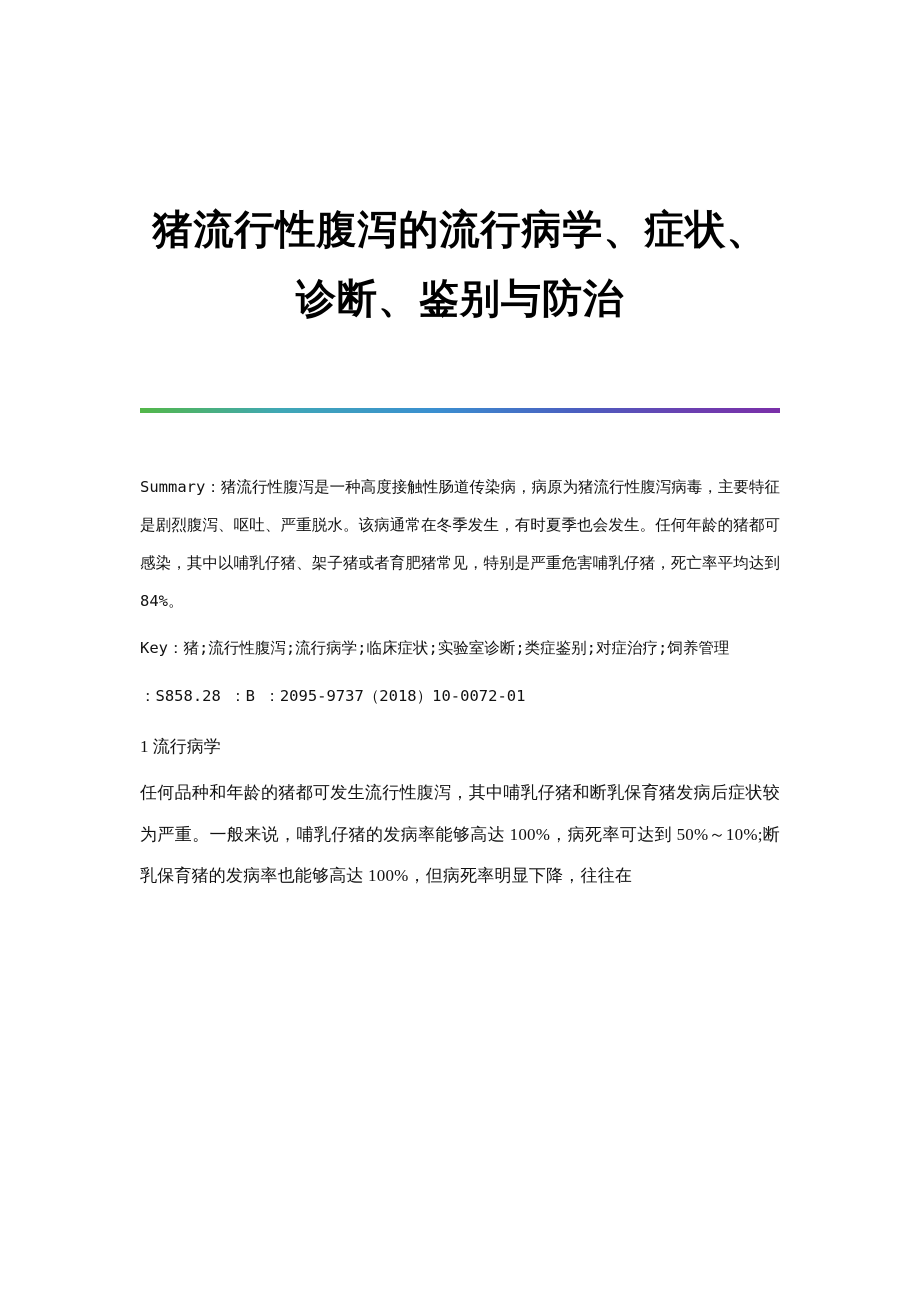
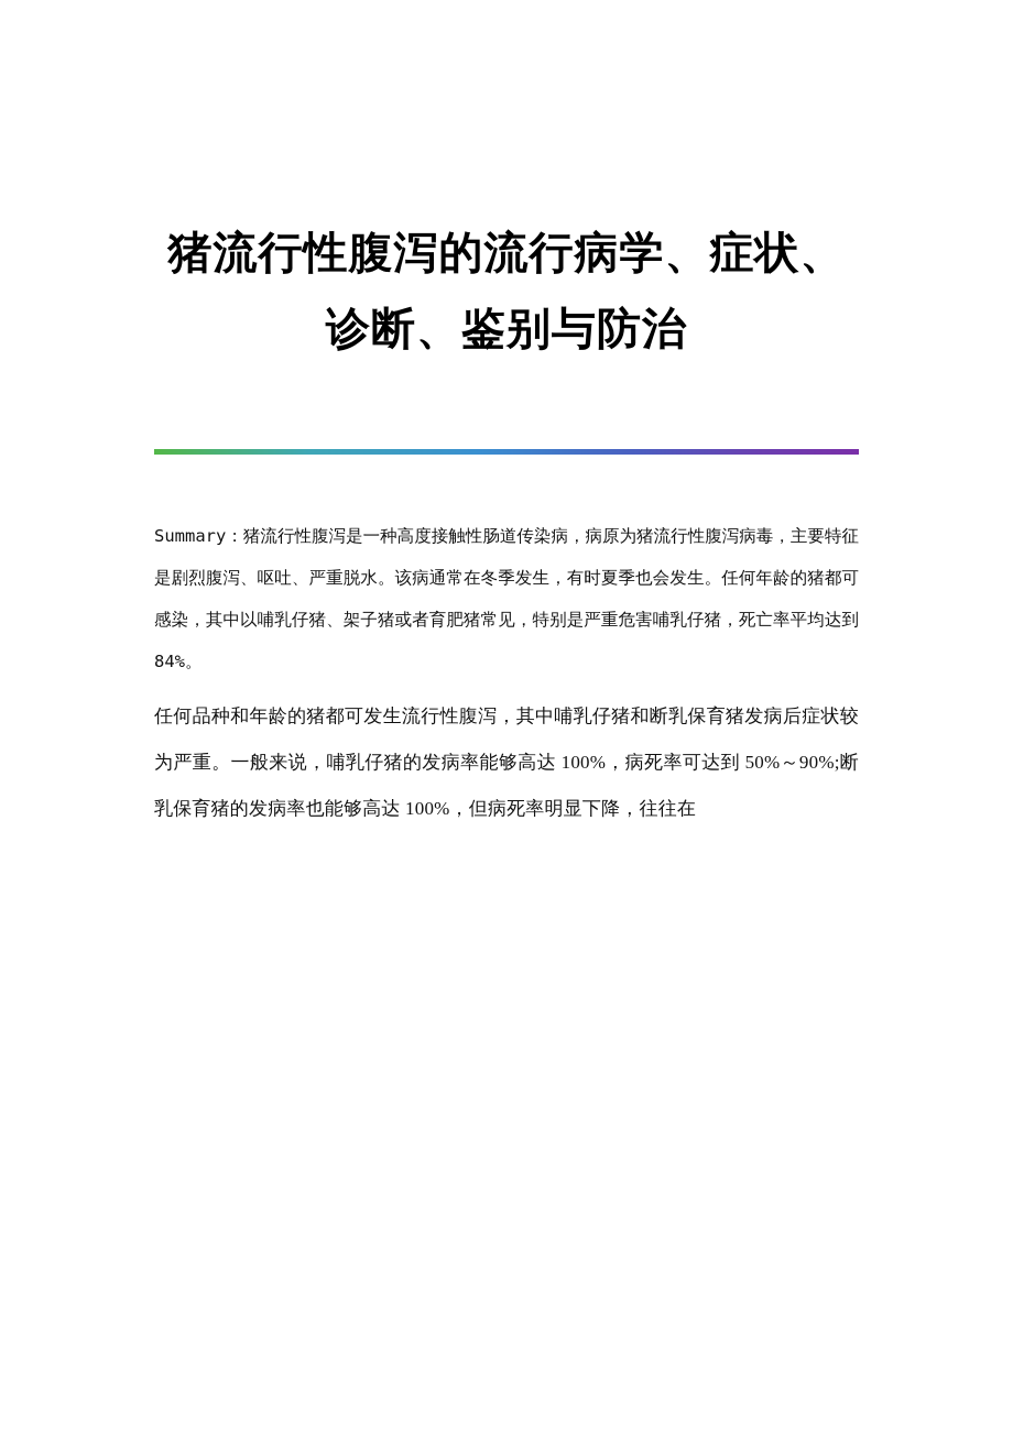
  猪流行性腹泻的流行病学、症状、诊断、鉴别与防治
  Summary：猪流行性腹泻是一种高度接触性肠道传染病，病原为猪流行性腹泻病毒，主要特征是剧烈腹泻、呕吐、严重脱水。该病通常在冬季发生，有时夏季也会发生。任何年龄的猪都可感染，其中以哺乳仔猪、架子猪或者育肥猪常见，特别是严重危害哺乳仔猪，死亡率平均达到 84%。
- Key：猪;流行性腹泻;流行病学;临床症状;实验室诊断;类症鉴别;对症治疗;饲养管理
- ：S858.28 ：B ：2095-9737（2018）10-0072-01
- 1 流行病学
- 任何品种和年龄的猪都可发生流行性腹泻，其中哺乳仔猪和断乳保育猪发病后症状较为严重。一般来说，哺乳仔猪的发病率能够高达 100%，病死率可达到 50%～10%;断乳保育猪的发病率也能够高达 100%，但病死率明显下降，往往在
+ 任何品种和年龄的猪都可发生流行性腹泻，其中哺乳仔猪和断乳保育猪发病后症状较为严重。一般来说，哺乳仔猪的发病率能够高达 100%，病死率可达到 50%～90%;断乳保育猪的发病率也能够高达 100%，但病死率明显下降，往往在
